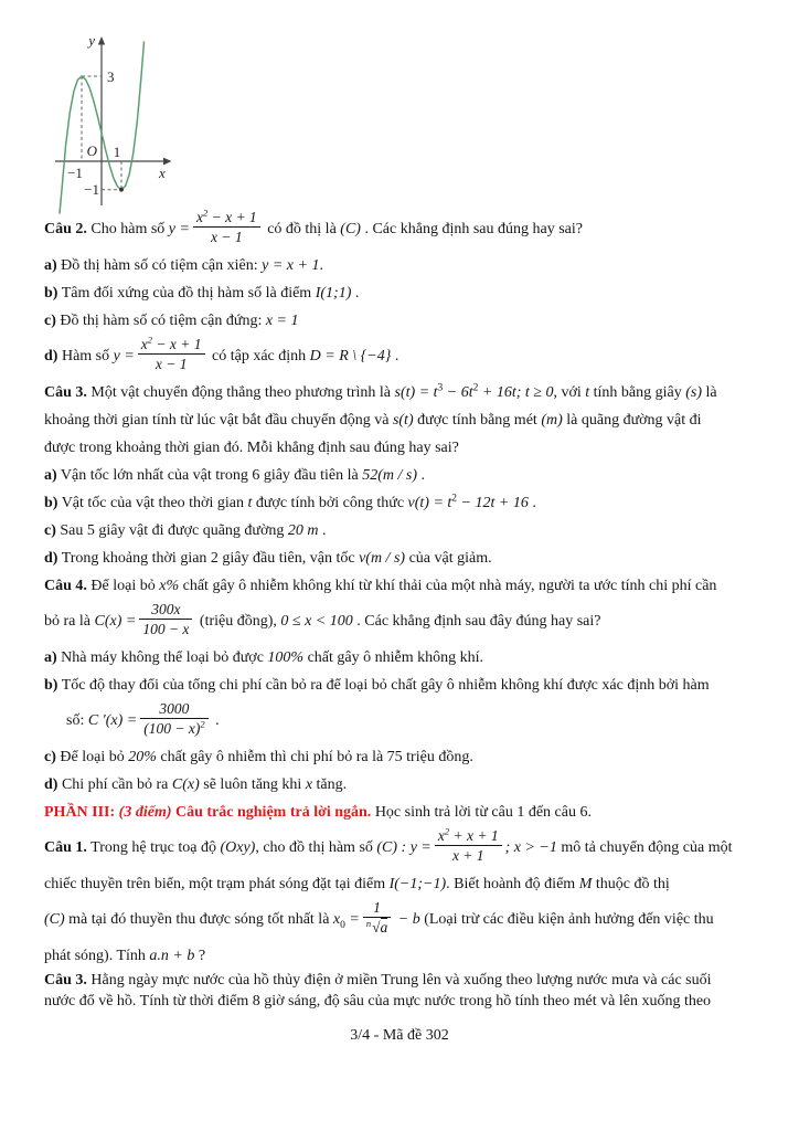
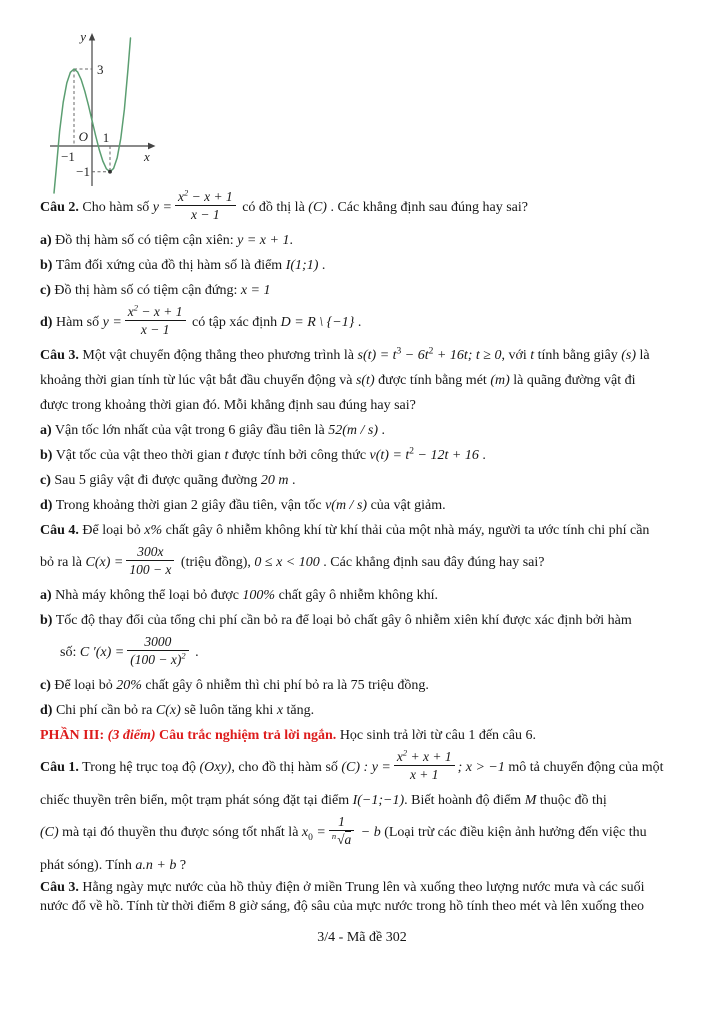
  y
  x
  O
  3
  −1
  1
  −1
  Câu 2. Cho hàm số y =
  x2 − x + 1
  x − 1
  có đồ thị là (C) . Các khẳng định sau đúng hay sai?
  a) Đồ thị hàm số có tiệm cận xiên: y = x + 1.
  b) Tâm đối xứng của đồ thị hàm số là điểm I(1;1) .
  c) Đồ thị hàm số có tiệm cận đứng: x = 1
  d) Hàm số y =
  x2 − x + 1
  x − 1
- có tập xác định D = R \ {−4} .
+ có tập xác định D = R \ {−1} .
  Câu 3. Một vật chuyển động thẳng theo phương trình là s(t) = t3 − 6t2 + 16t; t ≥ 0, với t tính bằng giây (s) là
  khoảng thời gian tính từ lúc vật bắt đầu chuyển động và s(t) được tính bằng mét (m) là quãng đường vật đi
  được trong khoảng thời gian đó. Mỗi khẳng định sau đúng hay sai?
  a) Vận tốc lớn nhất của vật trong 6 giây đầu tiên là 52(m / s) .
  b) Vật tốc của vật theo thời gian t được tính bởi công thức v(t) = t2 − 12t + 16 .
  c) Sau 5 giây vật đi được quãng đường 20 m .
  d) Trong khoảng thời gian 2 giây đầu tiên, vận tốc v(m / s) của vật giảm.
  Câu 4. Để loại bỏ x% chất gây ô nhiễm không khí từ khí thải của một nhà máy, người ta ước tính chi phí cần
  bỏ ra là C(x) =
  300x
  100 − x
  (triệu đồng), 0 ≤ x < 100 . Các khẳng định sau đây đúng hay sai?
  a) Nhà máy không thể loại bỏ được 100% chất gây ô nhiễm không khí.
- b) Tốc độ thay đổi của tổng chi phí cần bỏ ra để loại bỏ chất gây ô nhiễm không khí được xác định bởi hàm
+ b) Tốc độ thay đổi của tổng chi phí cần bỏ ra để loại bỏ chất gây ô nhiễm xiên khí được xác định bởi hàm
  số: C ′(x) =
  3000
  (100 − x)2
  .
  c) Để loại bỏ 20% chất gây ô nhiễm thì chi phí bỏ ra là 75 triệu đồng.
  d) Chi phí cần bỏ ra C(x) sẽ luôn tăng khi x tăng.
  PHẦN III: (3 điểm) Câu trắc nghiệm trả lời ngắn. Học sinh trả lời từ câu 1 đến câu 6.
  Câu 1. Trong hệ trục toạ độ (Oxy), cho đồ thị hàm số (C) : y =
  x2 + x + 1
  x + 1
  ; x > −1 mô tả chuyển động của một
  chiếc thuyền trên biển, một trạm phát sóng đặt tại điểm I(−1;−1). Biết hoành độ điểm M thuộc đồ thị
  (C) mà tại đó thuyền thu được sóng tốt nhất là x0 =
  1
  n√a
  − b (Loại trừ các điều kiện ảnh hưởng đến việc thu
  phát sóng). Tính a.n + b ?
  Câu 3. Hằng ngày mực nước của hồ thủy điện ở miền Trung lên và xuống theo lượng nước mưa và các suối
  nước đổ về hồ. Tính từ thời điểm 8 giờ sáng, độ sâu của mực nước trong hồ tính theo mét và lên xuống theo
  3/4 - Mã đề 302
